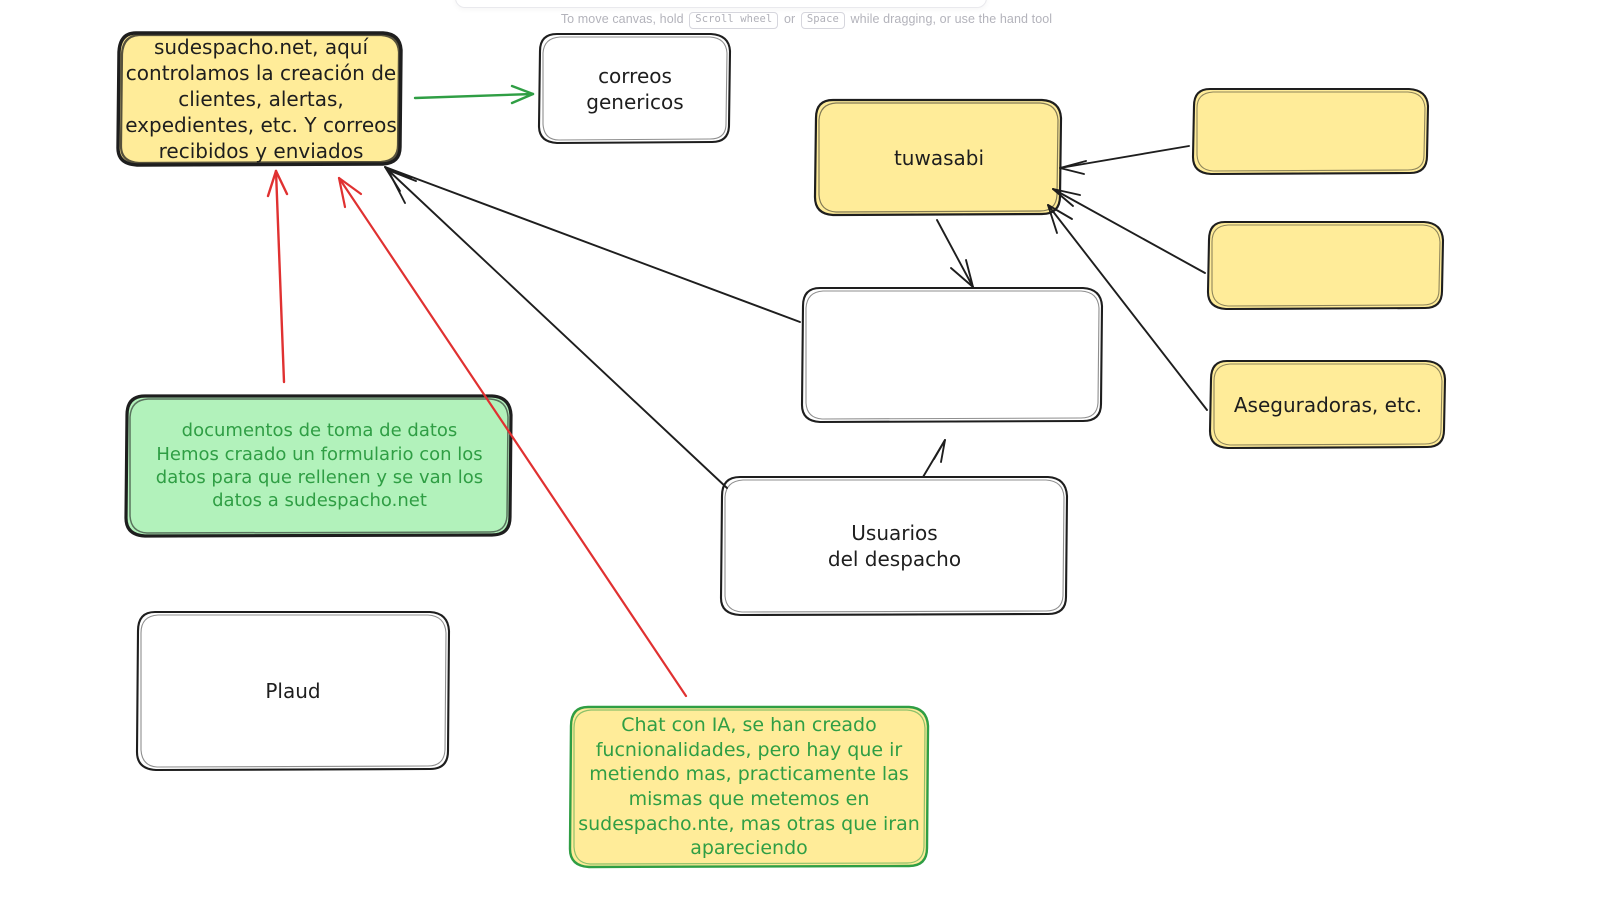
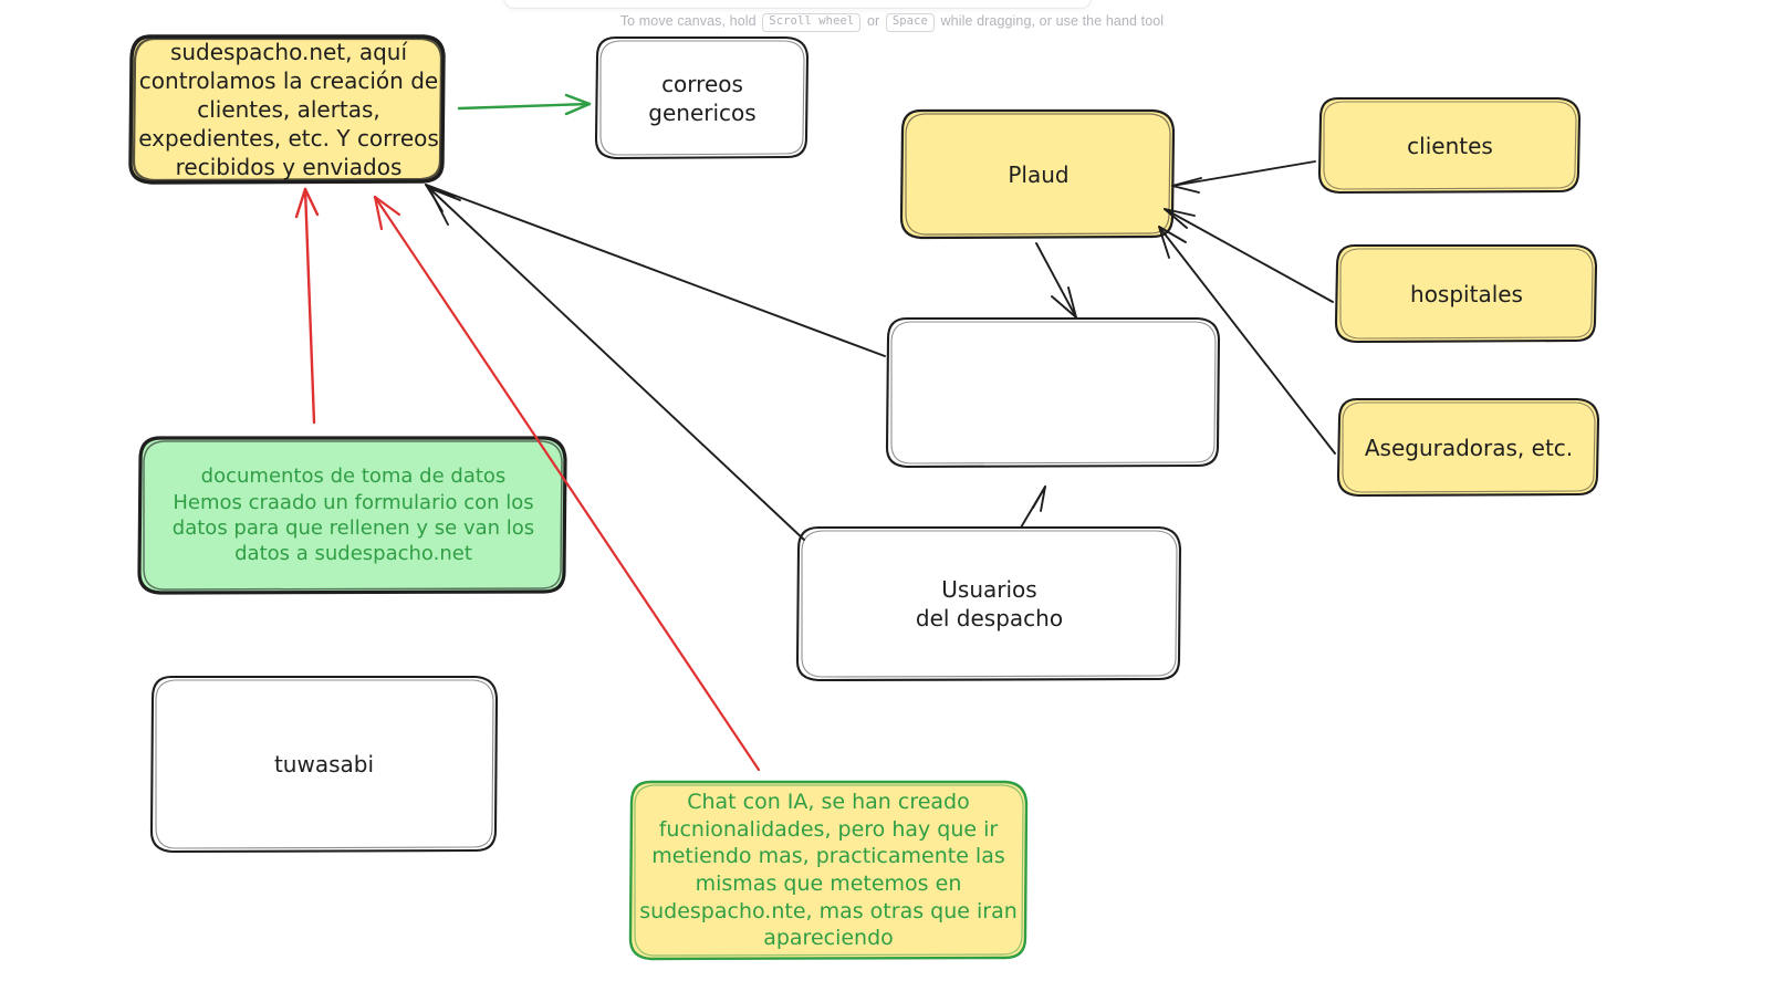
  To move canvas, hold Scroll wheel or Space while dragging, or use the hand tool
  sudespacho.net, aquí
  controlamos la creación de
  clientes, alertas,
  expedientes, etc. Y correos
  recibidos y enviados
  correos
  genericos
- tuwasabi
+ Plaud
+ clientes
+ hospitales
  Aseguradoras, etc.
  Usuarios
  del despacho
  documentos de toma de datos
  Hemos craado un formulario con los
  datos para que rellenen y se van los
  datos a sudespacho.net
- Plaud
+ tuwasabi
  Chat con IA, se han creado
  fucnionalidades, pero hay que ir
  metiendo mas, practicamente las
  mismas que metemos en
  sudespacho.nte, mas otras que iran
  apareciendo
